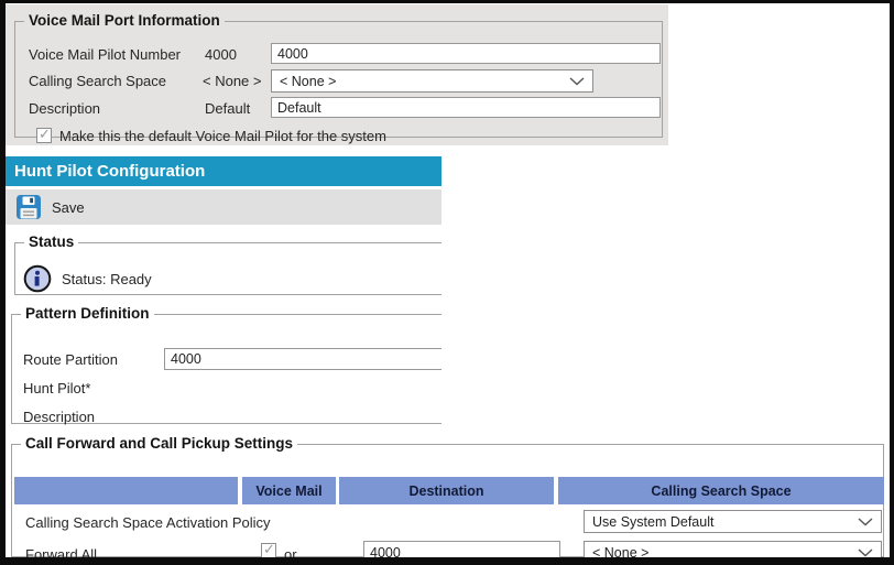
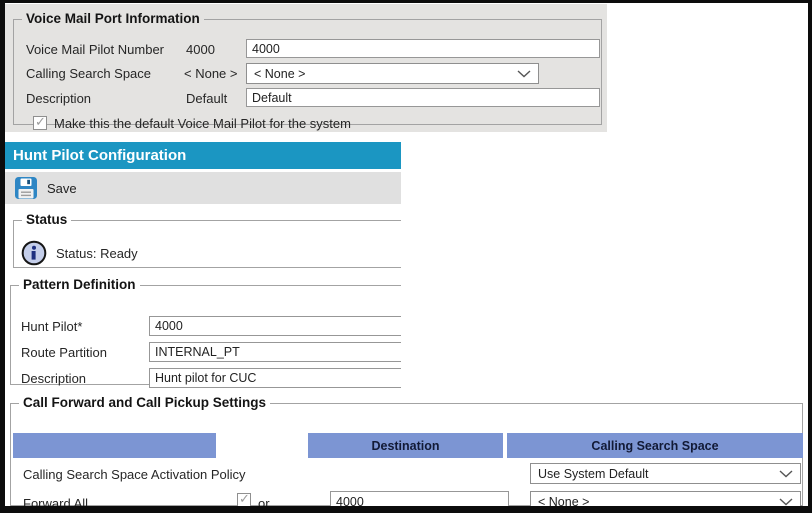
  Voice Mail Port Information
  Voice Mail Pilot Number
  4000
  4000
  Calling Search Space
  < None >
  < None >
  Description
  Default
  Default
  Make this the default Voice Mail Pilot for the system
  Hunt Pilot Configuration
  Save
  Status
  Status: Ready
  Pattern Definition
- Route Partition
+ Hunt Pilot*
  4000
- Hunt Pilot*
+ Route Partition
+ INTERNAL_PT
  Description
+ Hunt pilot for CUC
  Call Forward and Call Pickup Settings
- Voice Mail
  Destination
  Calling Search Space
  Calling Search Space Activation Policy
  Use System Default
  Forward All
  or
  4000
  < None >
